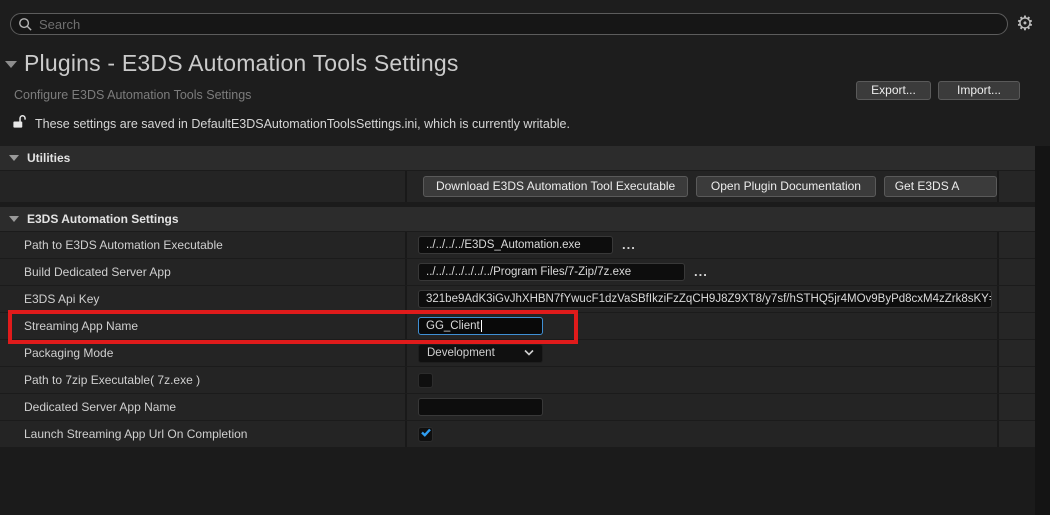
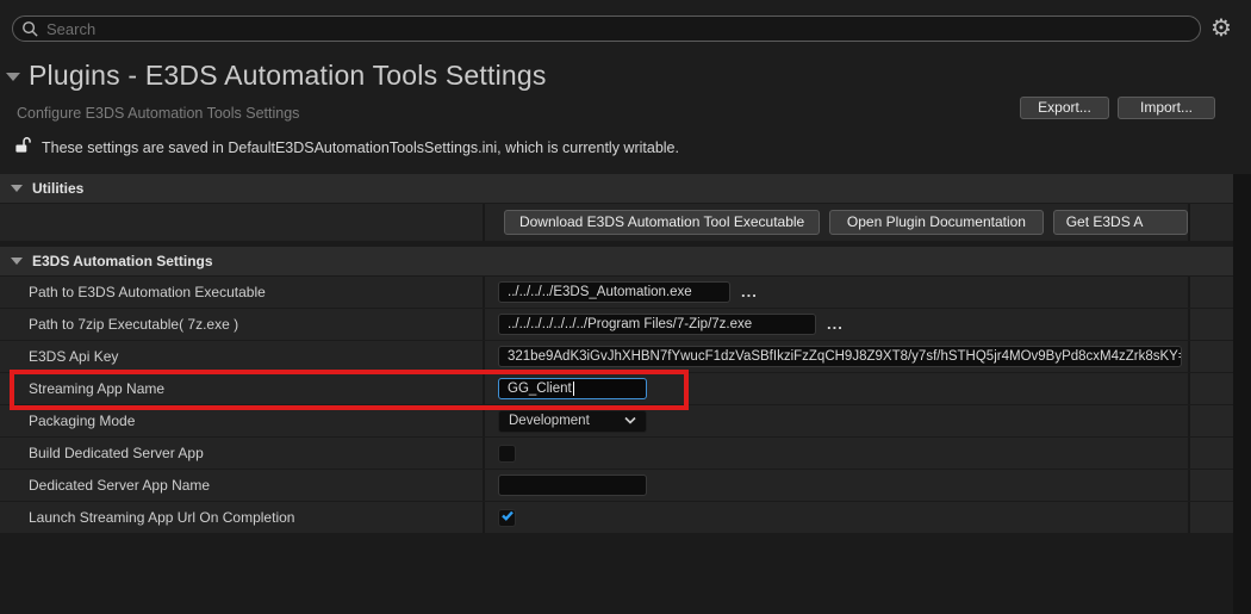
  Search
  ⚙
  Plugins - E3DS Automation Tools Settings
  Configure E3DS Automation Tools Settings
  Export...
  Import...
  These settings are saved in DefaultE3DSAutomationToolsSettings.ini, which is currently writable.
  Utilities
  Download E3DS Automation Tool Executable
  Open Plugin Documentation
  Get E3DS A
  E3DS Automation Settings
  Path to E3DS Automation Executable
  ../../../../E3DS_Automation.exe
  ...
- Build Dedicated Server App
+ Path to 7zip Executable( 7z.exe )
  ../../../../../../../Program Files/7-Zip/7z.exe
  ...
  E3DS Api Key
  321be9AdK3iGvJhXHBN7fYwucF1dzVaSBfIkziFzZqCH9J8Z9XT8/y7sf/hSTHQ5jr4MOv9ByPd8cxM4zZrk8sKY
  Streaming App Name
  GG_Client
  Packaging Mode
  Development
- Path to 7zip Executable( 7z.exe )
+ Build Dedicated Server App
  Dedicated Server App Name
  Launch Streaming App Url On Completion
